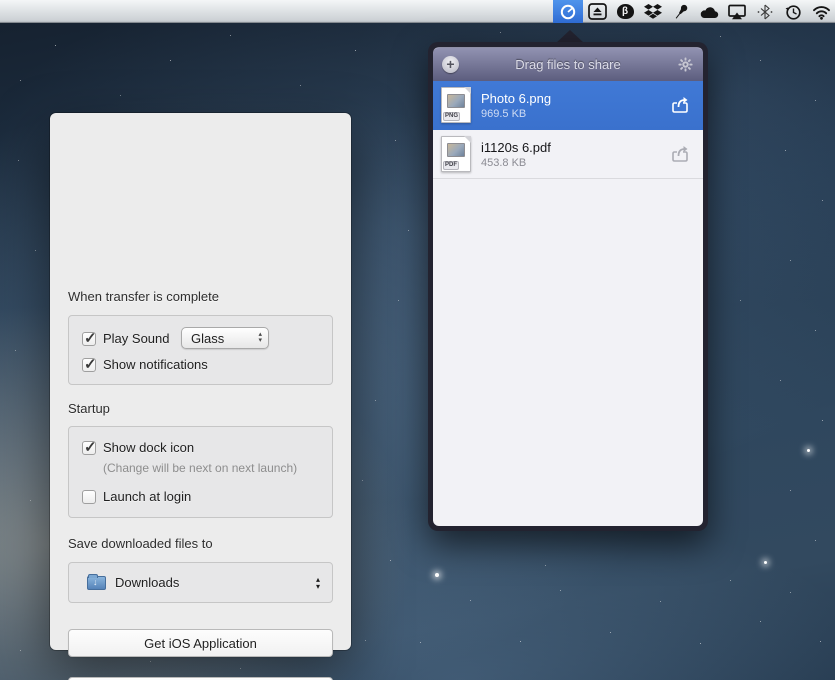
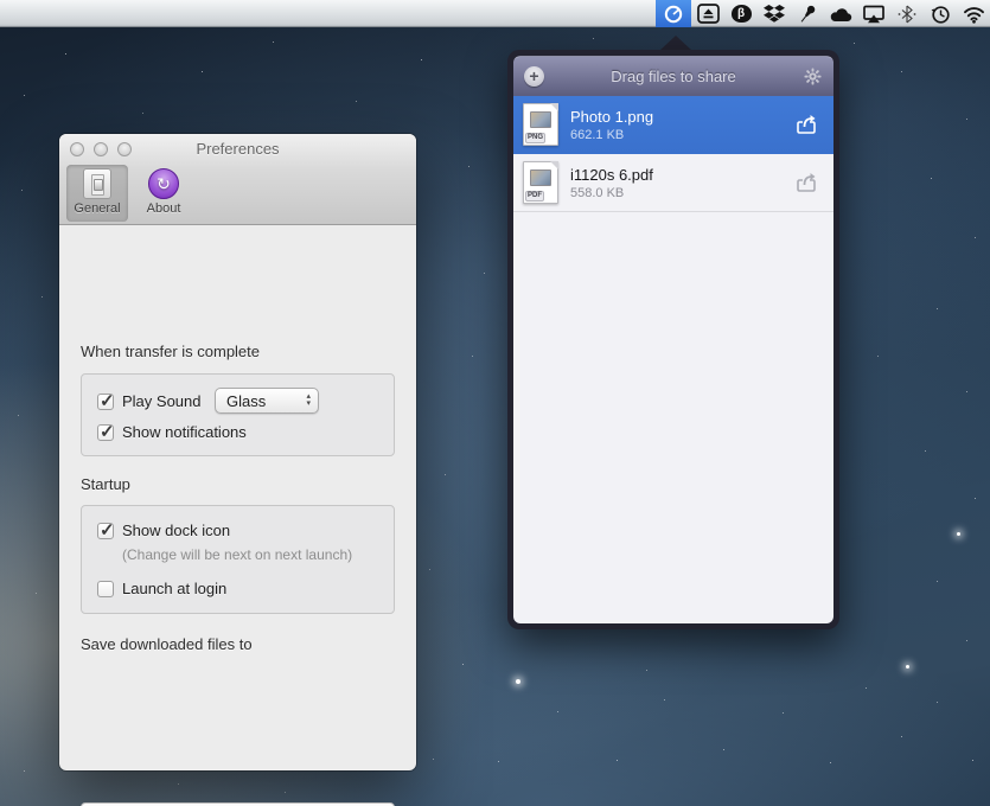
  β
+ Preferences
+ General
+ ↻
+ About
  When transfer is complete
  Play Sound
  Glass
  Show notifications
  Startup
  Show dock icon
  (Change will be next on next launch)
  Launch at login
  Save downloaded files to
- Downloads
- ▴
- ▾
- Get iOS Application
  +
  Drag files to share
- Photo 6.png
+ Photo 1.png
- 969.5 KB
+ 662.1 KB
  i1120s 6.pdf
- 453.8 KB
+ 558.0 KB
